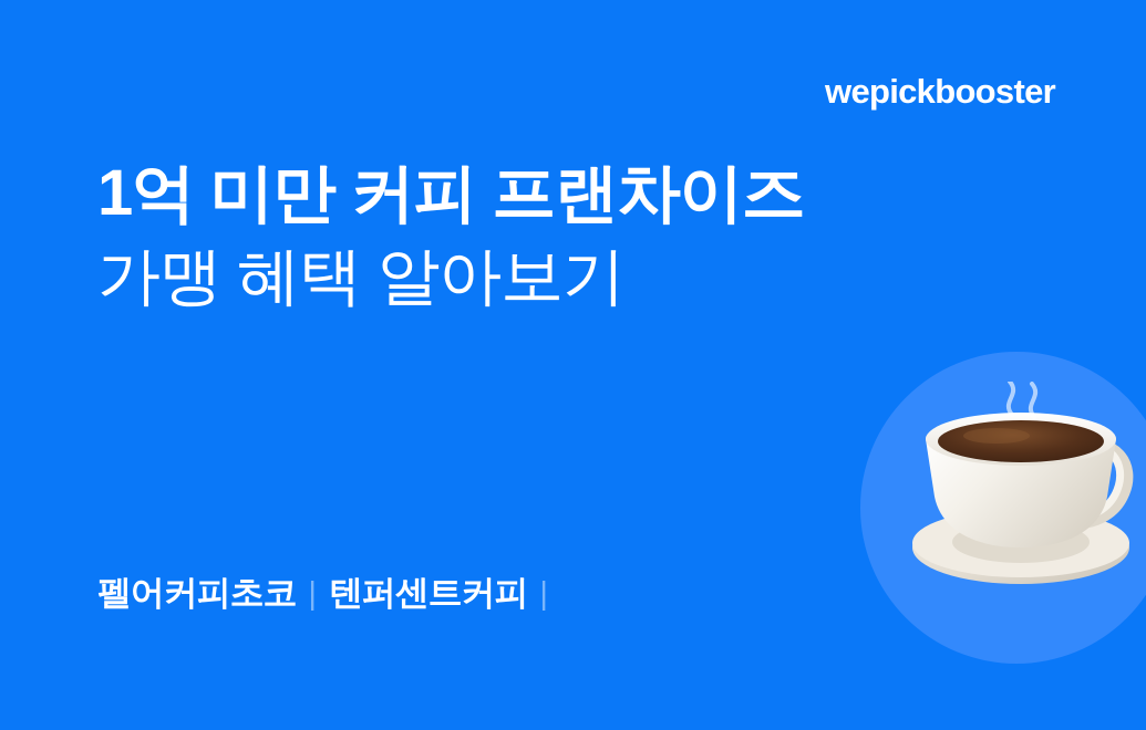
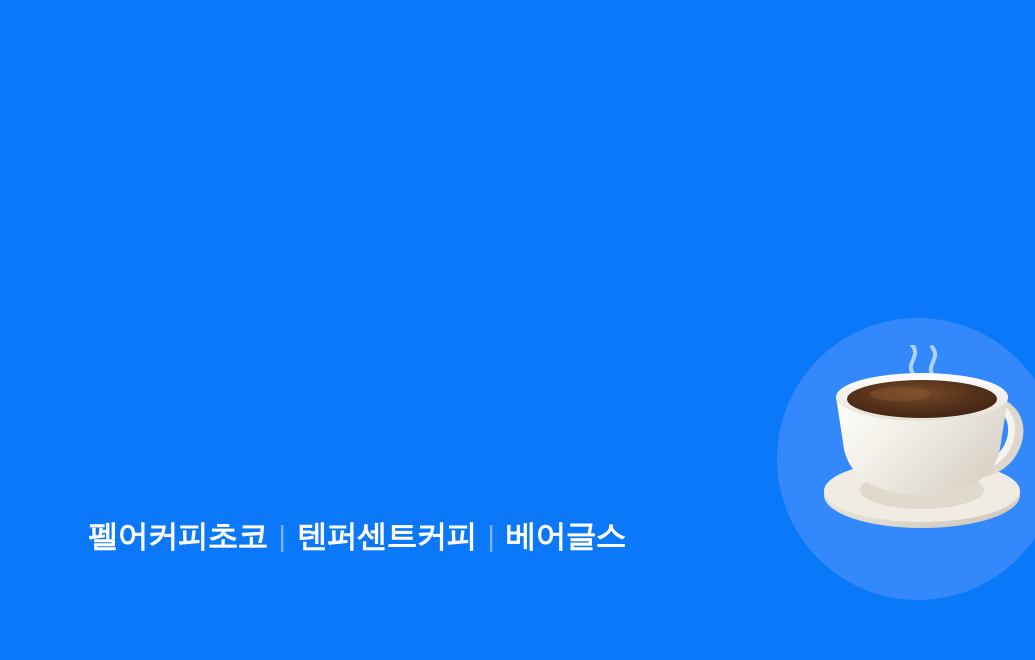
- wepickbooster
- 1억 미만 커피 프랜차이즈
- 가맹 혜택 알아보기
  펠어커피초코
  |
  텐퍼센트커피
  |
+ 베어글스
